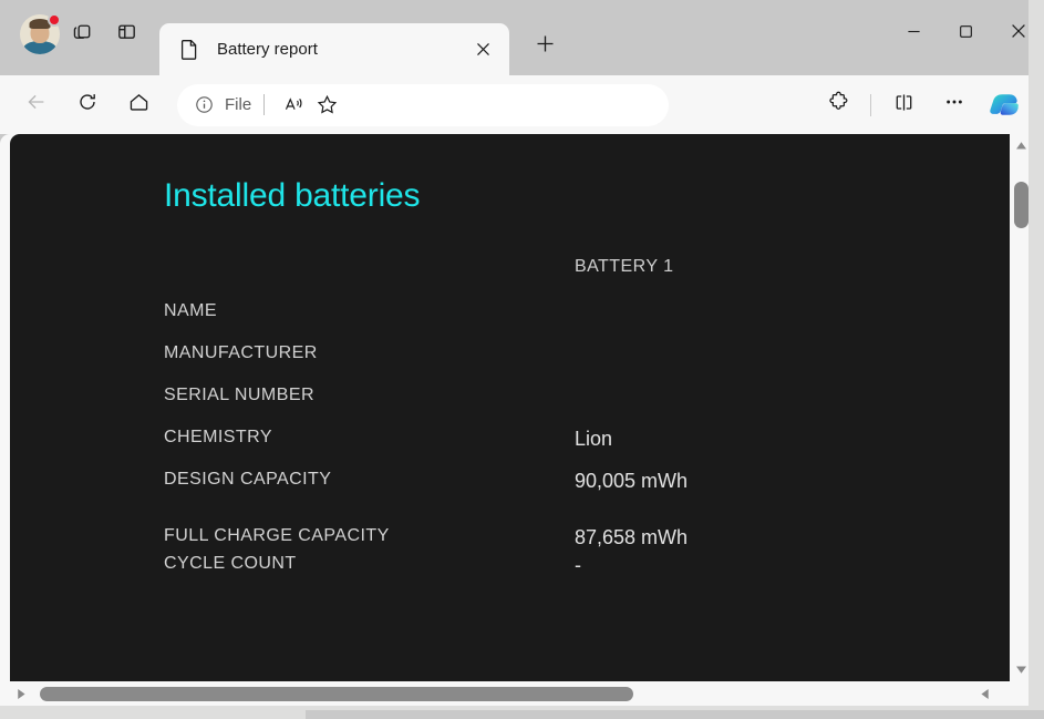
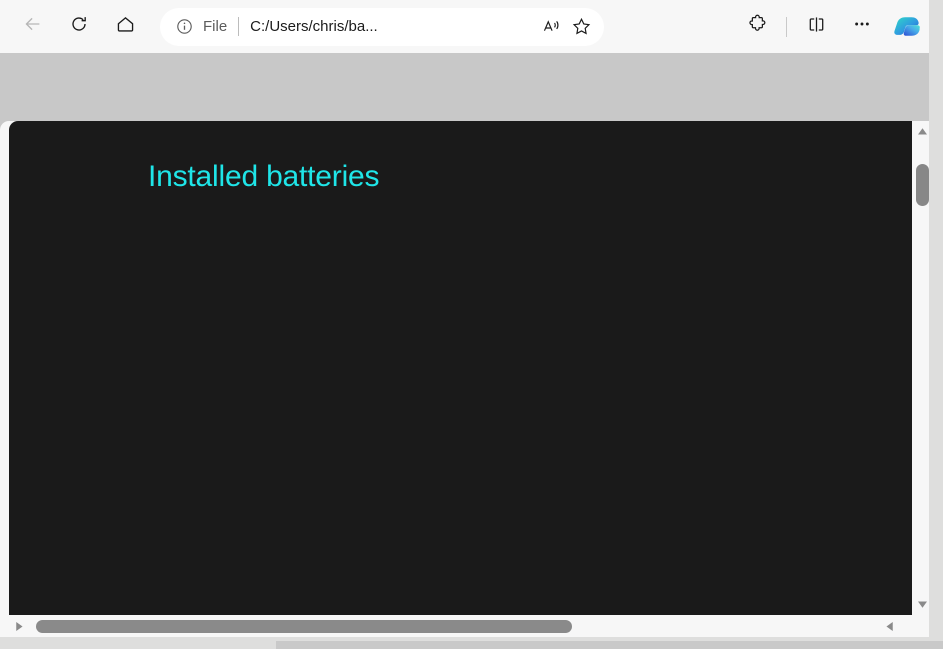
- Battery report
  File
+ C:/Users/chris/ba...
  Installed batteries
- 	BATTERY 1
- NAME
- MANUFACTURER
- SERIAL NUMBER
- CHEMISTRY	Lion
- DESIGN CAPACITY	90,005 mWh
- FULL CHARGE CAPACITY	87,658 mWh
- CYCLE COUNT	-
